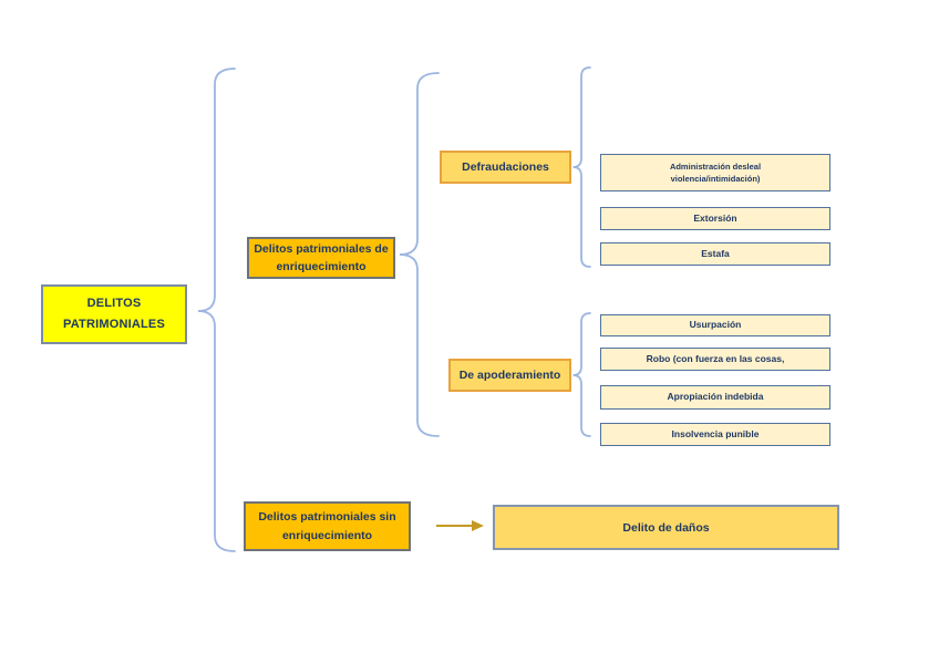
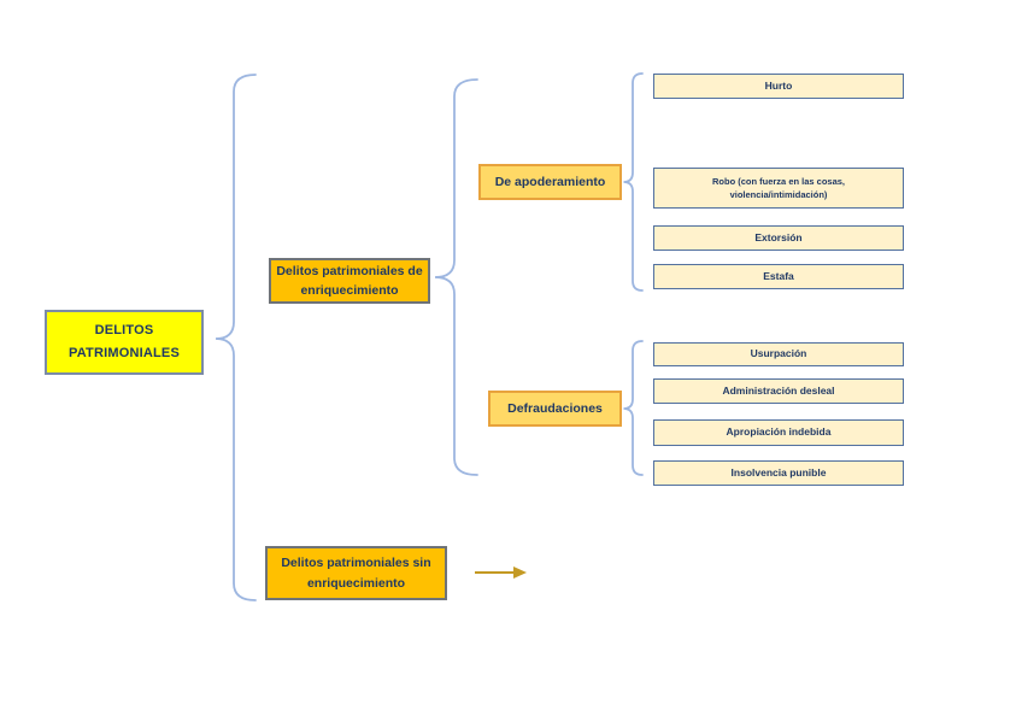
  DELITOS
  PATRIMONIALES
  Delitos patrimoniales de
  enriquecimiento
- Defraudaciones
+ De apoderamiento
+ Hurto
- Administración desleal
+ Robo (con fuerza en las cosas,
  violencia/intimidación)
  Extorsión
  Estafa
- De apoderamiento
+ Defraudaciones
  Usurpación
- Robo (con fuerza en las cosas,
+ Administración desleal
  Apropiación indebida
  Insolvencia punible
  Delitos patrimoniales sin
  enriquecimiento
- Delito de daños
